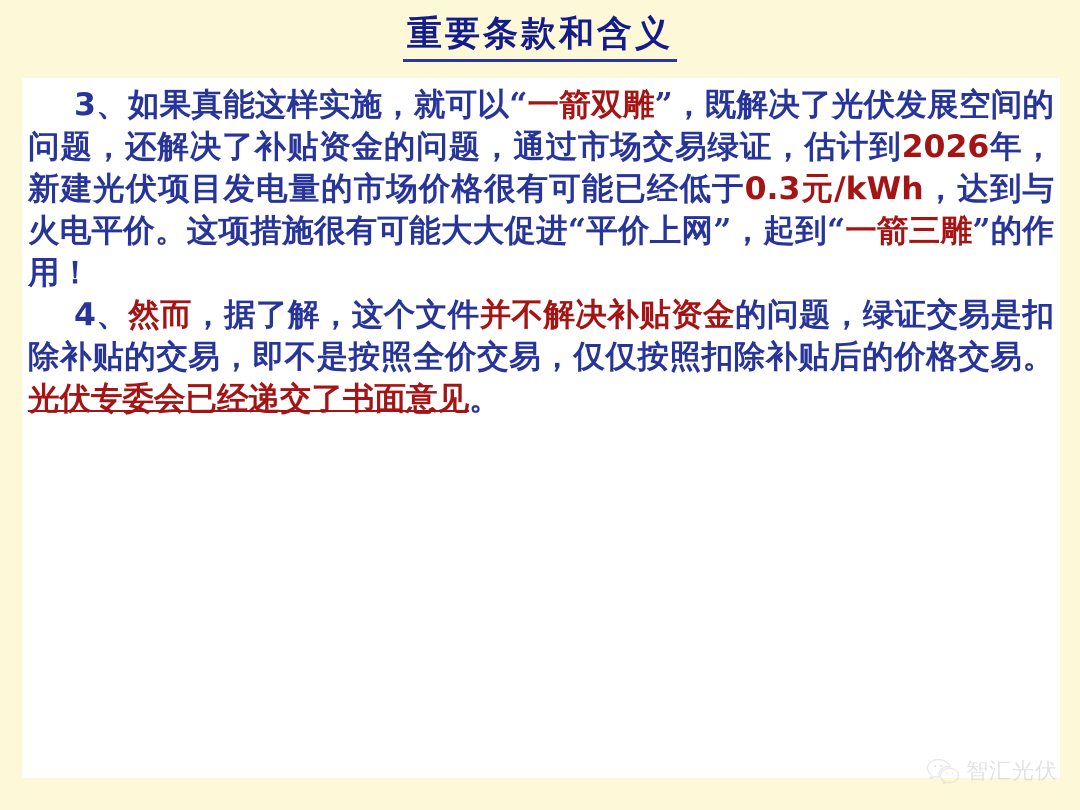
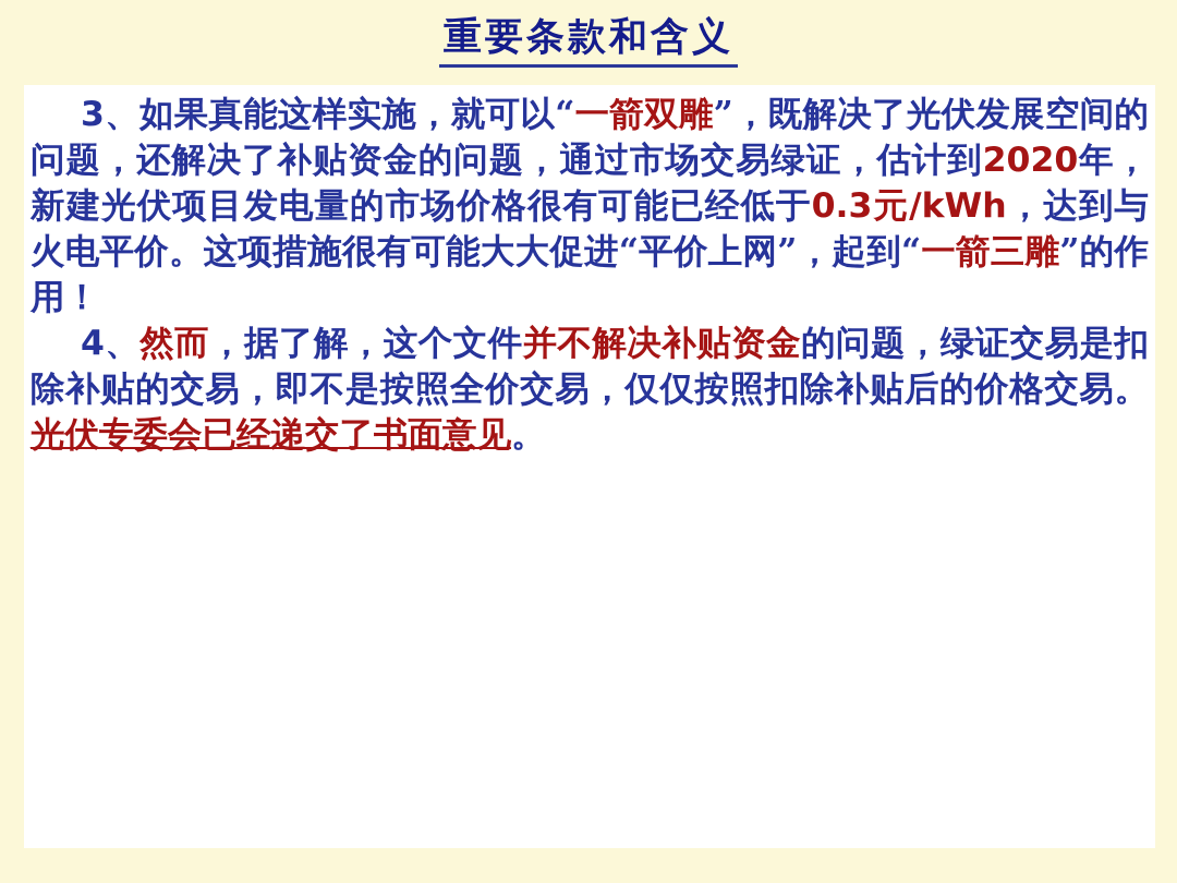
  重要条款和含义
- 3、如果真能这样实施，就可以“一箭双雕”，既解决了光伏发展空间的问题，还解决了补贴资金的问题，通过市场交易绿证，估计到2026年，新建光伏项目发电量的市场价格很有可能已经低于0.3元/kWh，达到与火电平价。这项措施很有可能大大促进“平价上网”，起到“一箭三雕”的作用！
+ 3、如果真能这样实施，就可以“一箭双雕”，既解决了光伏发展空间的问题，还解决了补贴资金的问题，通过市场交易绿证，估计到2020年，新建光伏项目发电量的市场价格很有可能已经低于0.3元/kWh，达到与火电平价。这项措施很有可能大大促进“平价上网”，起到“一箭三雕”的作用！
  4、然而，据了解，这个文件并不解决补贴资金的问题，绿证交易是扣除补贴的交易，即不是按照全价交易，仅仅按照扣除补贴后的价格交易。光伏专委会已经递交了书面意见。
- 智汇光伏
